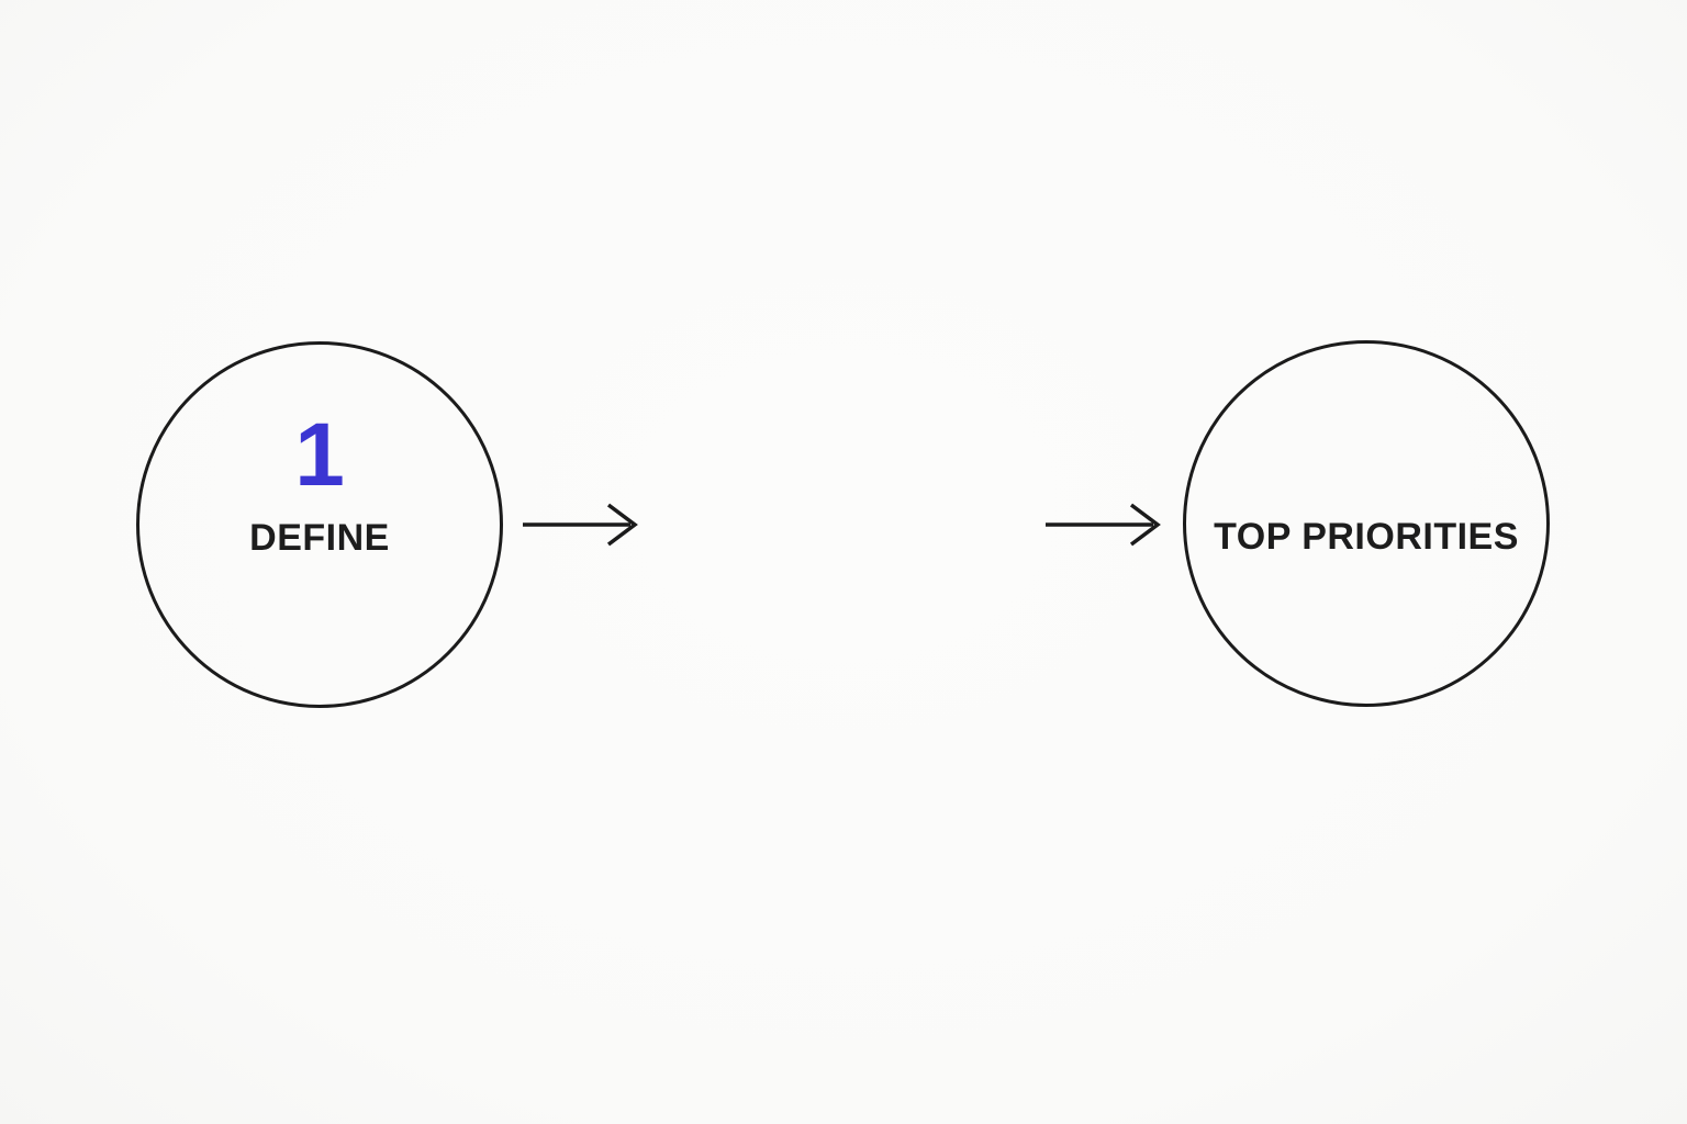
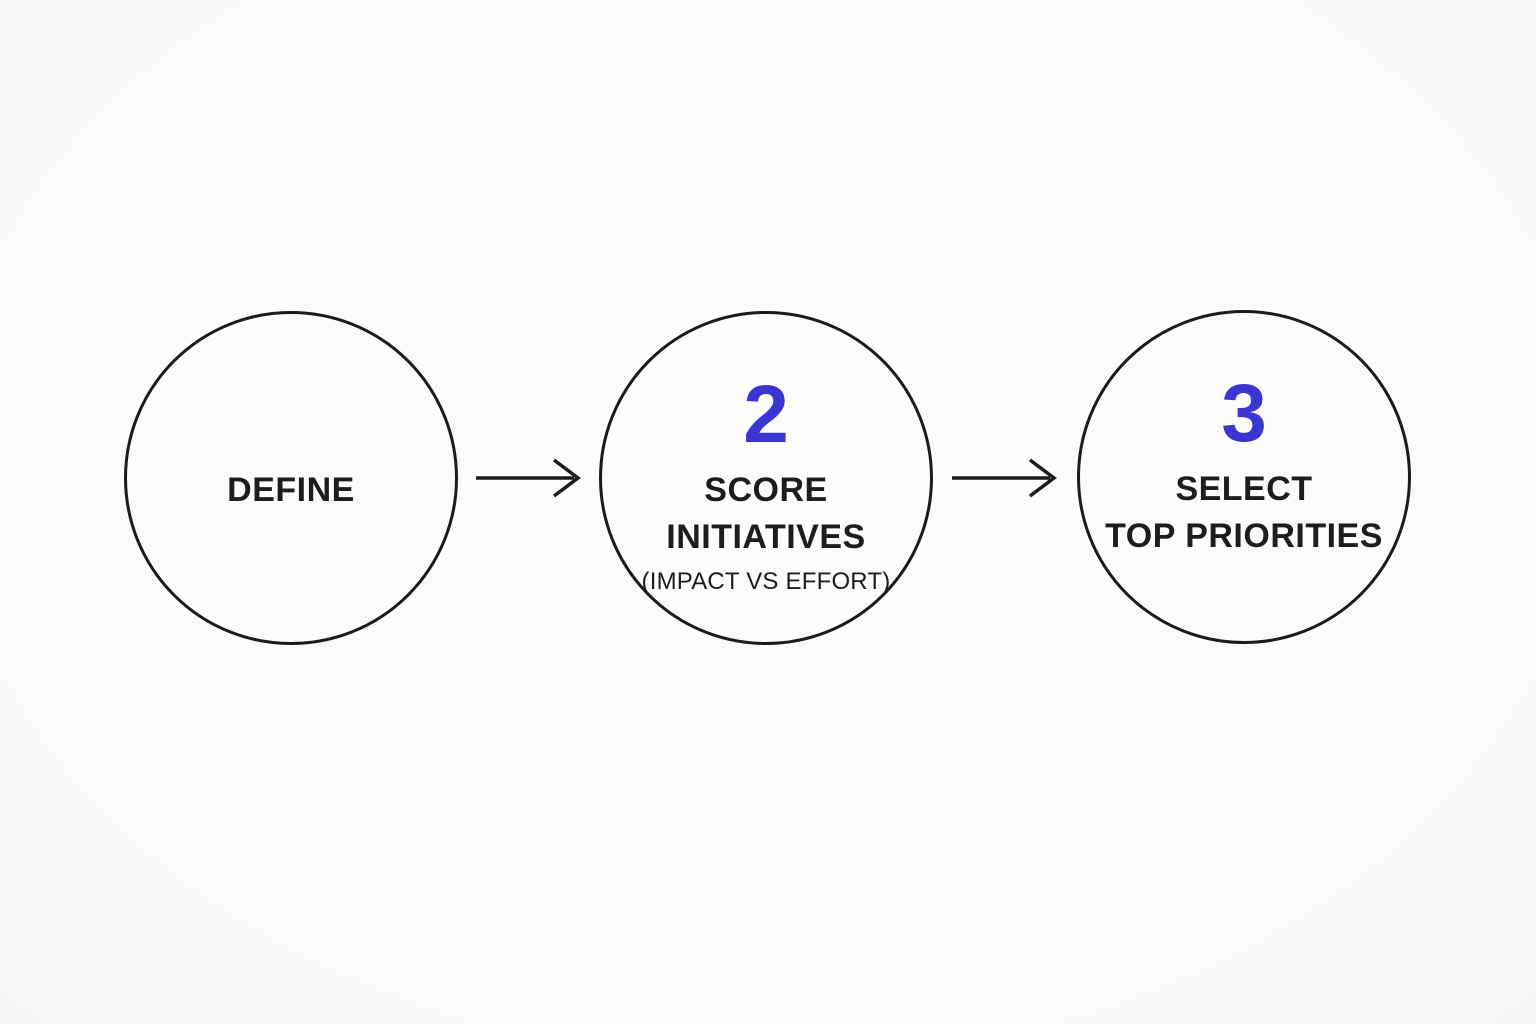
- 1
  DEFINE
+ 2
+ SCORE
+ INITIATIVES
+ (IMPACT VS EFFORT)
+ 3
+ SELECT
  TOP PRIORITIES
